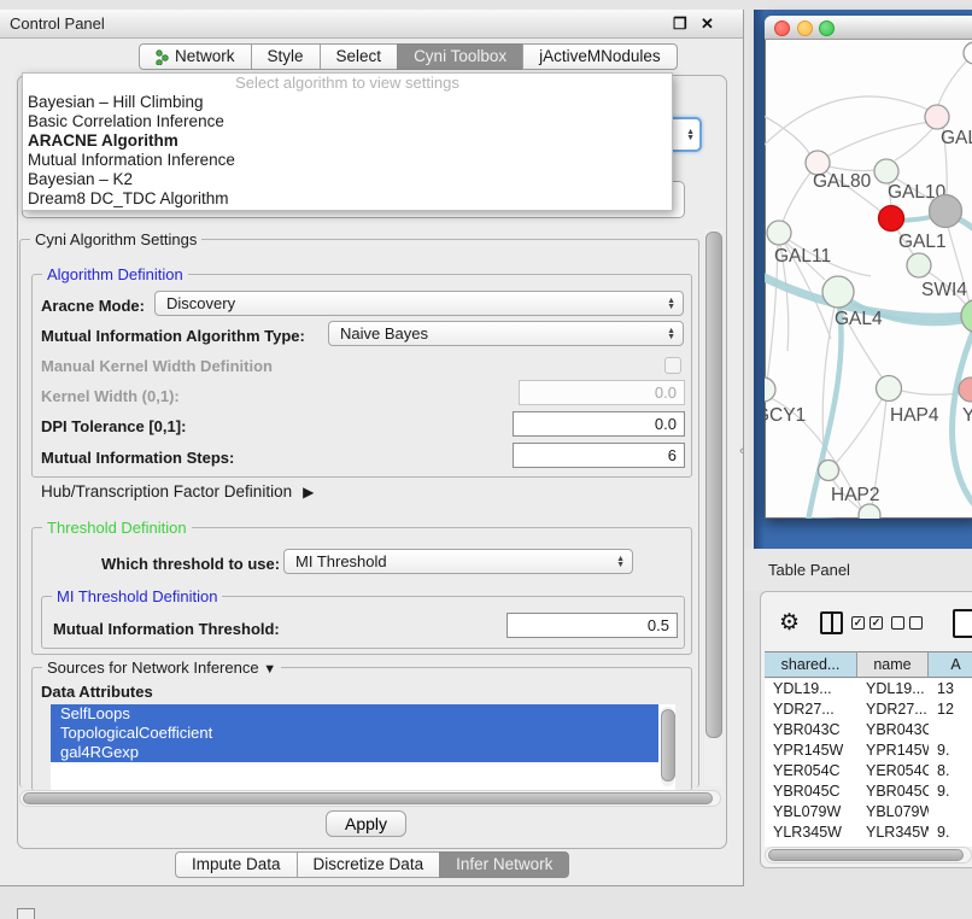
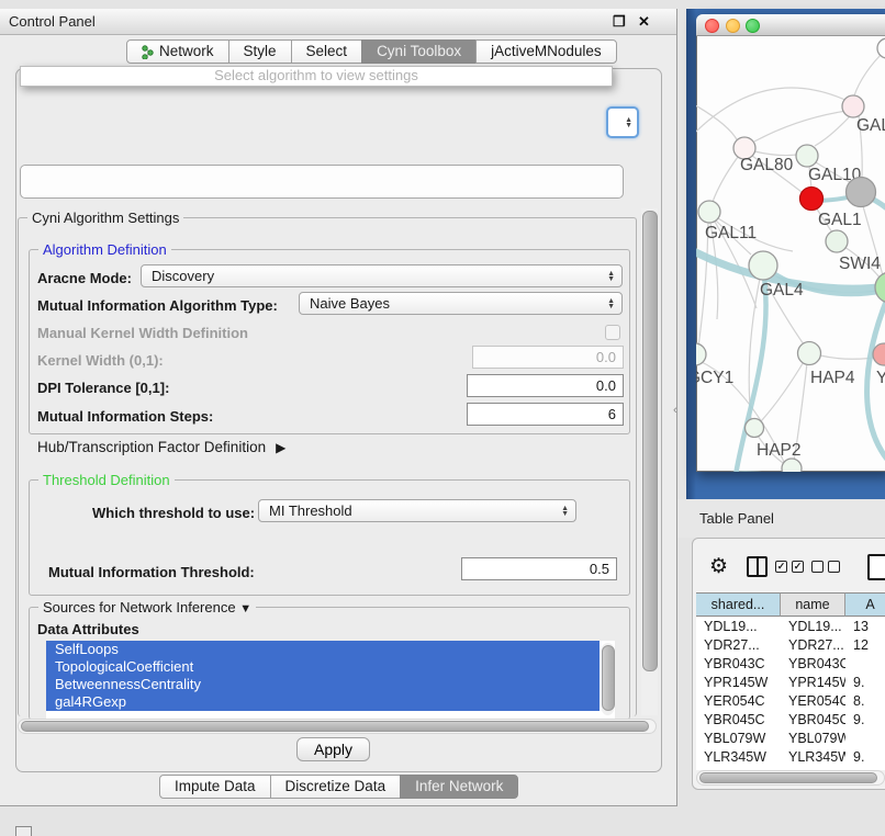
  Control Panel
  ❐
  ✕
  Network
  Style
  Select
  Cyni Toolbox
  jActiveMNodules
  Select algorithm to view settings
- Bayesian – Hill Climbing
- Basic Correlation Inference
- ARACNE Algorithm
- Mutual Information Inference
- Bayesian – K2
- Dream8 DC_TDC Algorithm
  Cyni Algorithm Settings
  Algorithm Definition
  Aracne Mode:
  Discovery
  Mutual Information Algorithm Type:
  Naive Bayes
  Manual Kernel Width Definition
  Kernel Width (0,1):
  0.0
  DPI Tolerance [0,1]:
  0.0
  Mutual Information Steps:
  6
  Hub/Transcription Factor Definition
  ▶
  Threshold Definition
  Which threshold to use:
  MI Threshold
- MI Threshold Definition
  Mutual Information Threshold:
  0.5
  Sources for Network Inference ▼
  Data Attributes
  SelfLoops
  TopologicalCoefficient
+ BetweennessCentrality
  gal4RGexp
  Apply
  Impute Data
  Discretize Data
  Infer Network
  ‹
  GAL80
  GAL10
  GAL1
  GAL11
  SWI4
  GAL4
  CY1
  HAP4
  Y
  HAP2
  Table Panel
  ⚙
  ✓
  ✓
  shared...
  name
  A
  YDL19...
  YDL19...
  13
  YDR27...
  YDR27...
  12
  YBR043C
  YBR043
  YPR145W
  YPR145
  9.
  YER054C
  YER054
  8.
  YBR045C
  YBR045
  9.
  YBL079W
  YBL079W
  YLR345W
  YLR345
  9.
